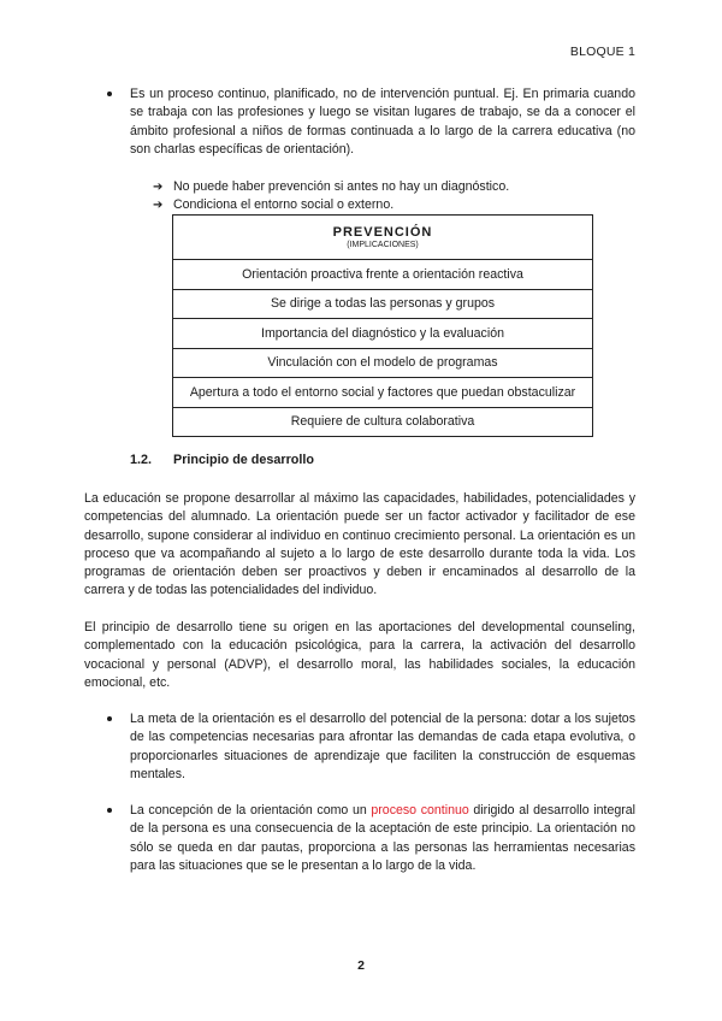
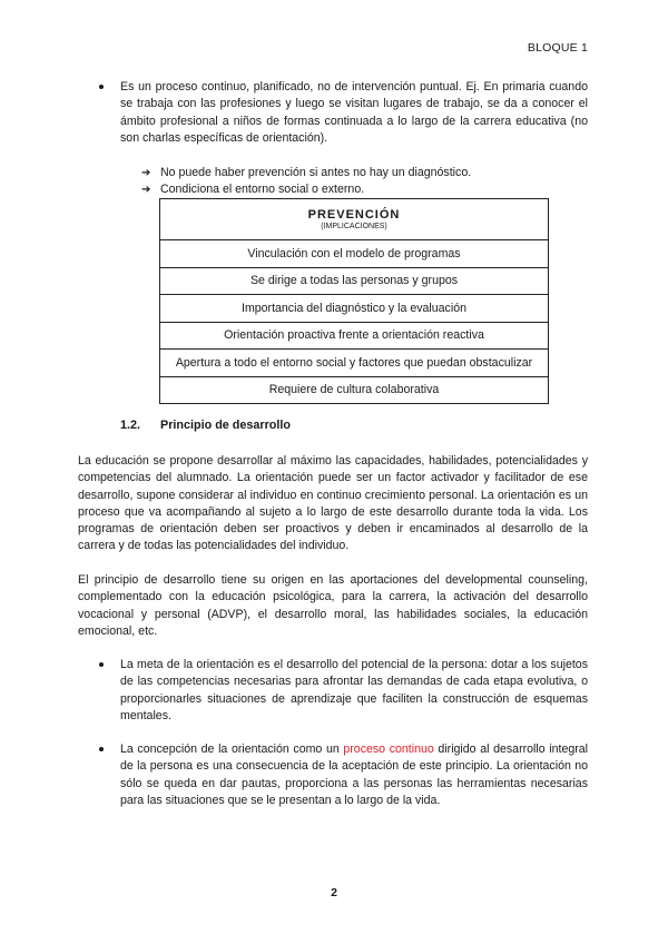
  BLOQUE 1
  Es un proceso continuo, planificado, no de intervención puntual. Ej. En primaria cuando se trabaja con las profesiones y luego se visitan lugares de trabajo, se da a conocer el ámbito profesional a niños de formas continuada a lo largo de la carrera educativa (no son charlas específicas de orientación).
  ➔
  No puede haber prevención si antes no hay un diagnóstico.
  ➔
  Condiciona el entorno social o externo.
- Orientación proactiva frente a orientación reactiva
+ Vinculación con el modelo de programas
  Se dirige a todas las personas y grupos
  Importancia del diagnóstico y la evaluación
- Vinculación con el modelo de programas
+ Orientación proactiva frente a orientación reactiva
  Apertura a todo el entorno social y factores que puedan obstaculizar
  Requiere de cultura colaborativa
  1.2. Principio de desarrollo
  La educación se propone desarrollar al máximo las capacidades, habilidades, potencialidades y competencias del alumnado. La orientación puede ser un factor activador y facilitador de ese desarrollo, supone considerar al individuo en continuo crecimiento personal. La orientación es un proceso que va acompañando al sujeto a lo largo de este desarrollo durante toda la vida. Los programas de orientación deben ser proactivos y deben ir encaminados al desarrollo de la carrera y de todas las potencialidades del individuo.
  El principio de desarrollo tiene su origen en las aportaciones del developmental counseling, complementado con la educación psicológica, para la carrera, la activación del desarrollo vocacional y personal (ADVP), el desarrollo moral, las habilidades sociales, la educación emocional, etc.
  La meta de la orientación es el desarrollo del potencial de la persona: dotar a los sujetos de las competencias necesarias para afrontar las demandas de cada etapa evolutiva, o proporcionarles situaciones de aprendizaje que faciliten la construcción de esquemas mentales.
  La concepción de la orientación como un proceso continuo dirigido al desarrollo integral de la persona es una consecuencia de la aceptación de este principio. La orientación no sólo se queda en dar pautas, proporciona a las personas las herramientas necesarias para las situaciones que se le presentan a lo largo de la vida.
  2
